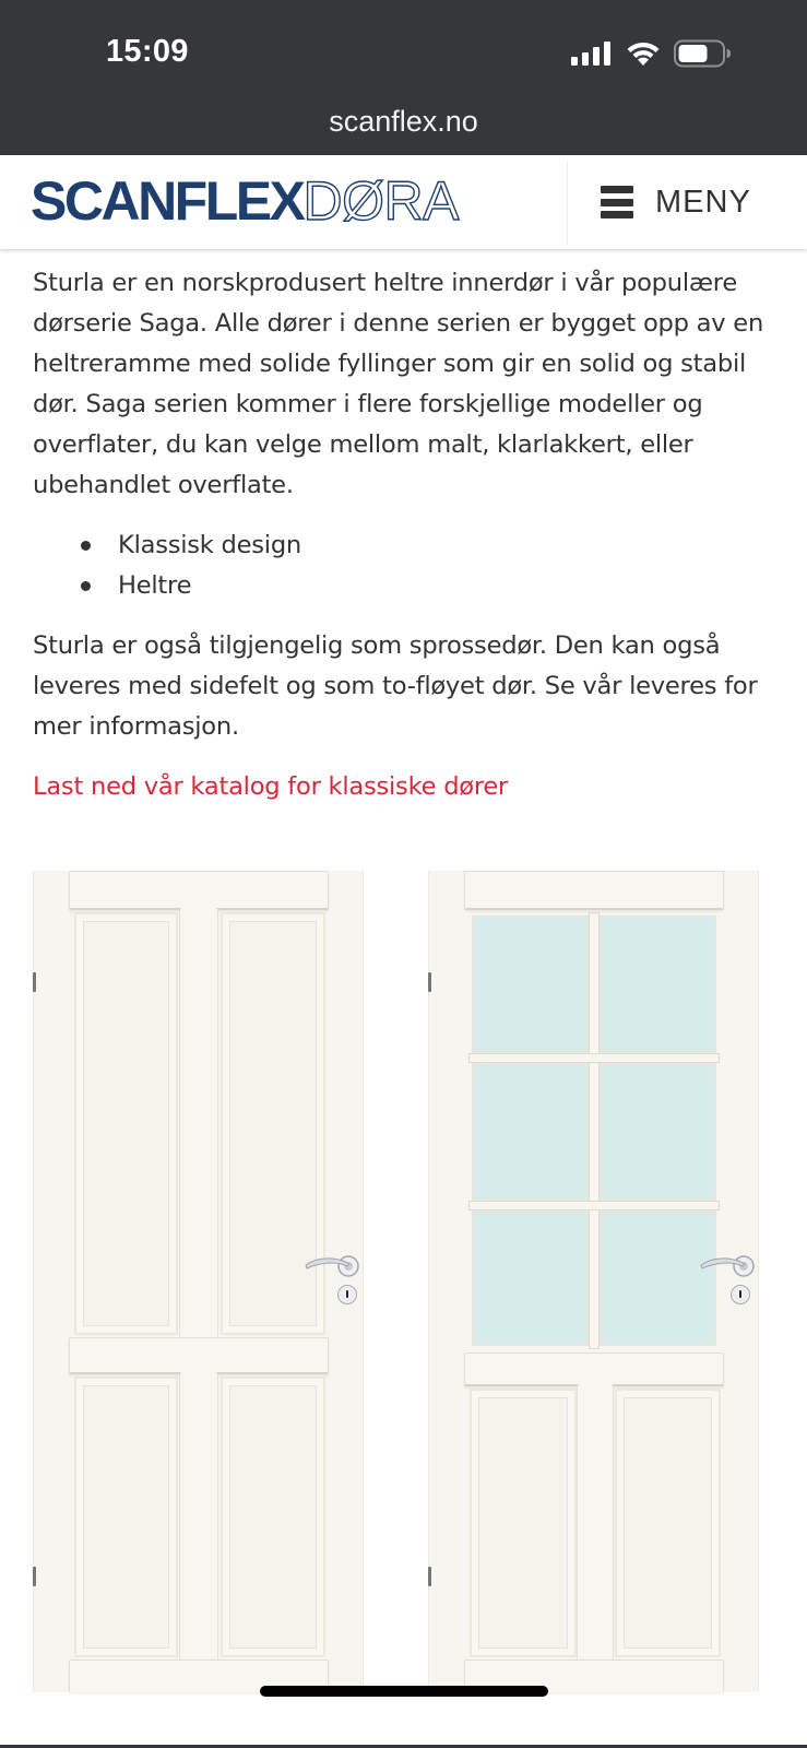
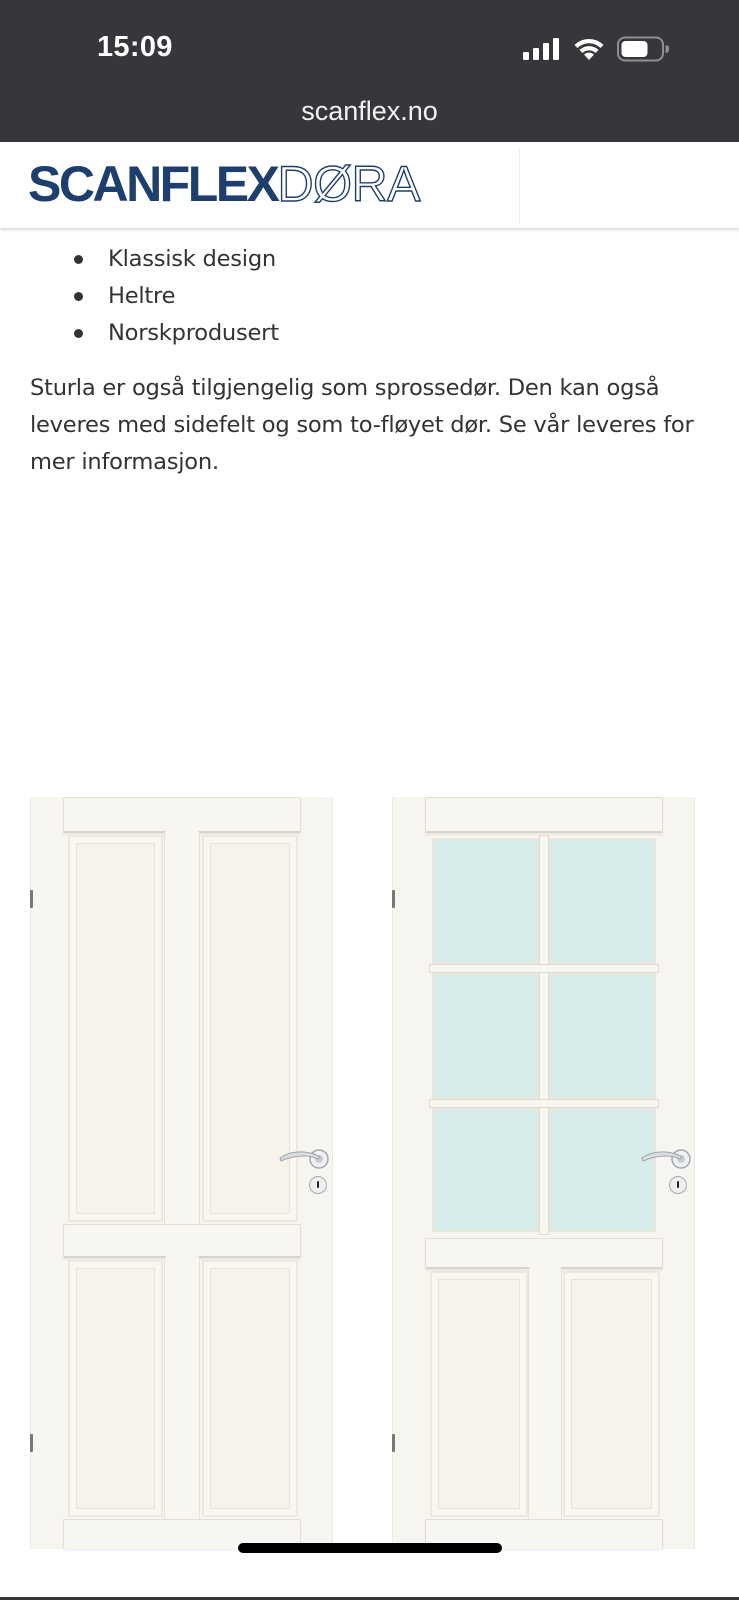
  15:09
  scanflex.no
  SCANFLEX
  DØRA
- MENY
- Sturla er en norskprodusert heltre innerdør i vår populære dørserie Saga. Alle dører i denne serien er bygget opp av en heltreramme med solide fyllinger som gir en solid og stabil dør. Saga serien kommer i flere forskjellige modeller og overflater, du kan velge mellom malt, klarlakkert, eller ubehandlet overflate.
  Klassisk design
  Heltre
+ Norskprodusert
  Sturla er også tilgjengelig som sprossedør. Den kan også leveres med sidefelt og som to-fløyet dør. Se vår leveres for mer informasjon.
- Last ned vår katalog for klassiske dører
